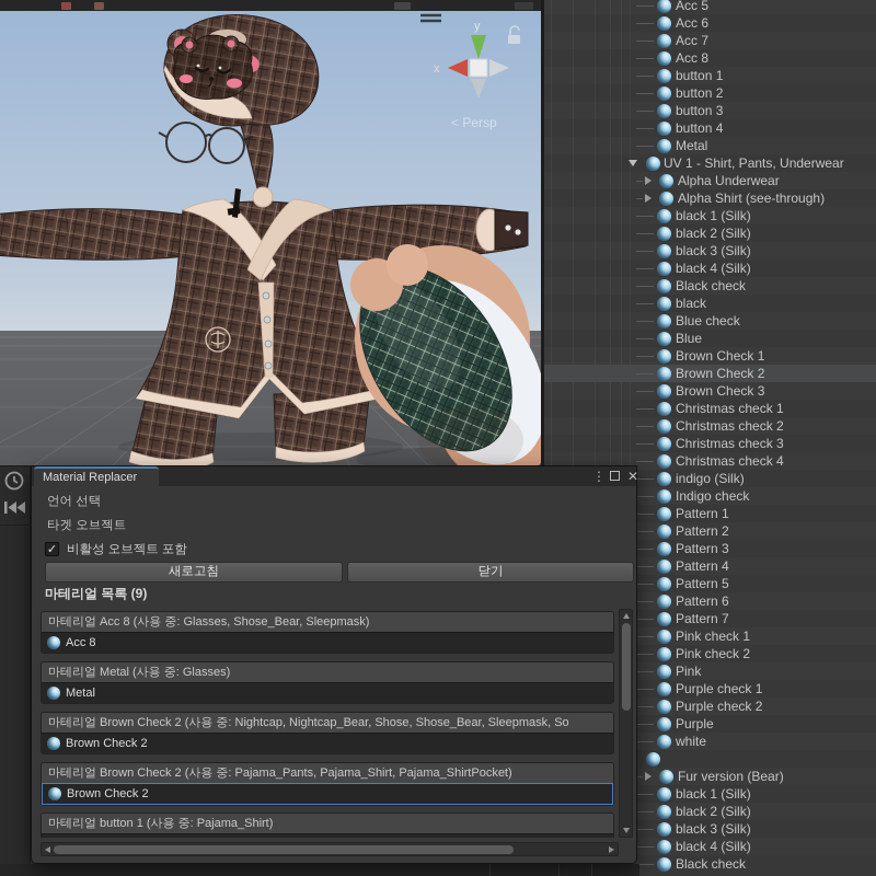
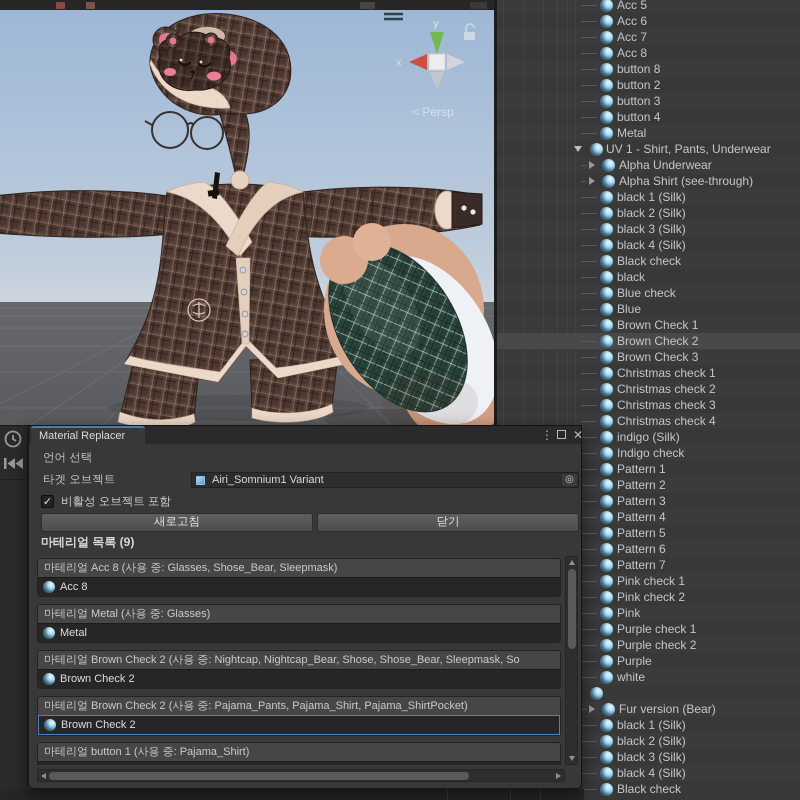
  y
  x
  < Persp
  Acc 5
  Acc 6
  Acc 7
  Acc 8
- button 1
+ button 8
  button 2
  button 3
  button 4
  Metal
  UV 1 - Shirt, Pants, Underwear
  Alpha Underwear
  Alpha Shirt (see-through)
  black 1 (Silk)
  black 2 (Silk)
  black 3 (Silk)
  black 4 (Silk)
  Black check
  black
  Blue check
  Blue
  Brown Check 1
  Brown Check 2
  Brown Check 3
  Christmas check 1
  Christmas check 2
  Christmas check 3
  Christmas check 4
  indigo (Silk)
  Indigo check
  Pattern 1
  Pattern 2
  Pattern 3
  Pattern 4
  Pattern 5
  Pattern 6
  Pattern 7
  Pink check 1
  Pink check 2
  Pink
  Purple check 1
  Purple check 2
  Purple
  white
  Fur version (Bear)
  black 1 (Silk)
  black 2 (Silk)
  black 3 (Silk)
  black 4 (Silk)
  Black check
  Material Replacer
  ⋮
  ✕
  언어 선택
  타겟 오브젝트
+ Airi_Somnium1 Variant
+ ◎
  ✓
  비활성 오브젝트 포함
  새로고침
  닫기
  마테리얼 목록 (9)
  마테리얼 Acc 8 (사용 중: Glasses, Shose_Bear, Sleepmask)
  Acc 8
  마테리얼 Metal (사용 중: Glasses)
  Metal
  마테리얼 Brown Check 2 (사용 중: Nightcap, Nightcap_Bear, Shose, Shose_Bear, Sleepmask, So
  Brown Check 2
  마테리얼 Brown Check 2 (사용 중: Pajama_Pants, Pajama_Shirt, Pajama_ShirtPocket)
  Brown Check 2
  마테리얼 button 1 (사용 중: Pajama_Shirt)
